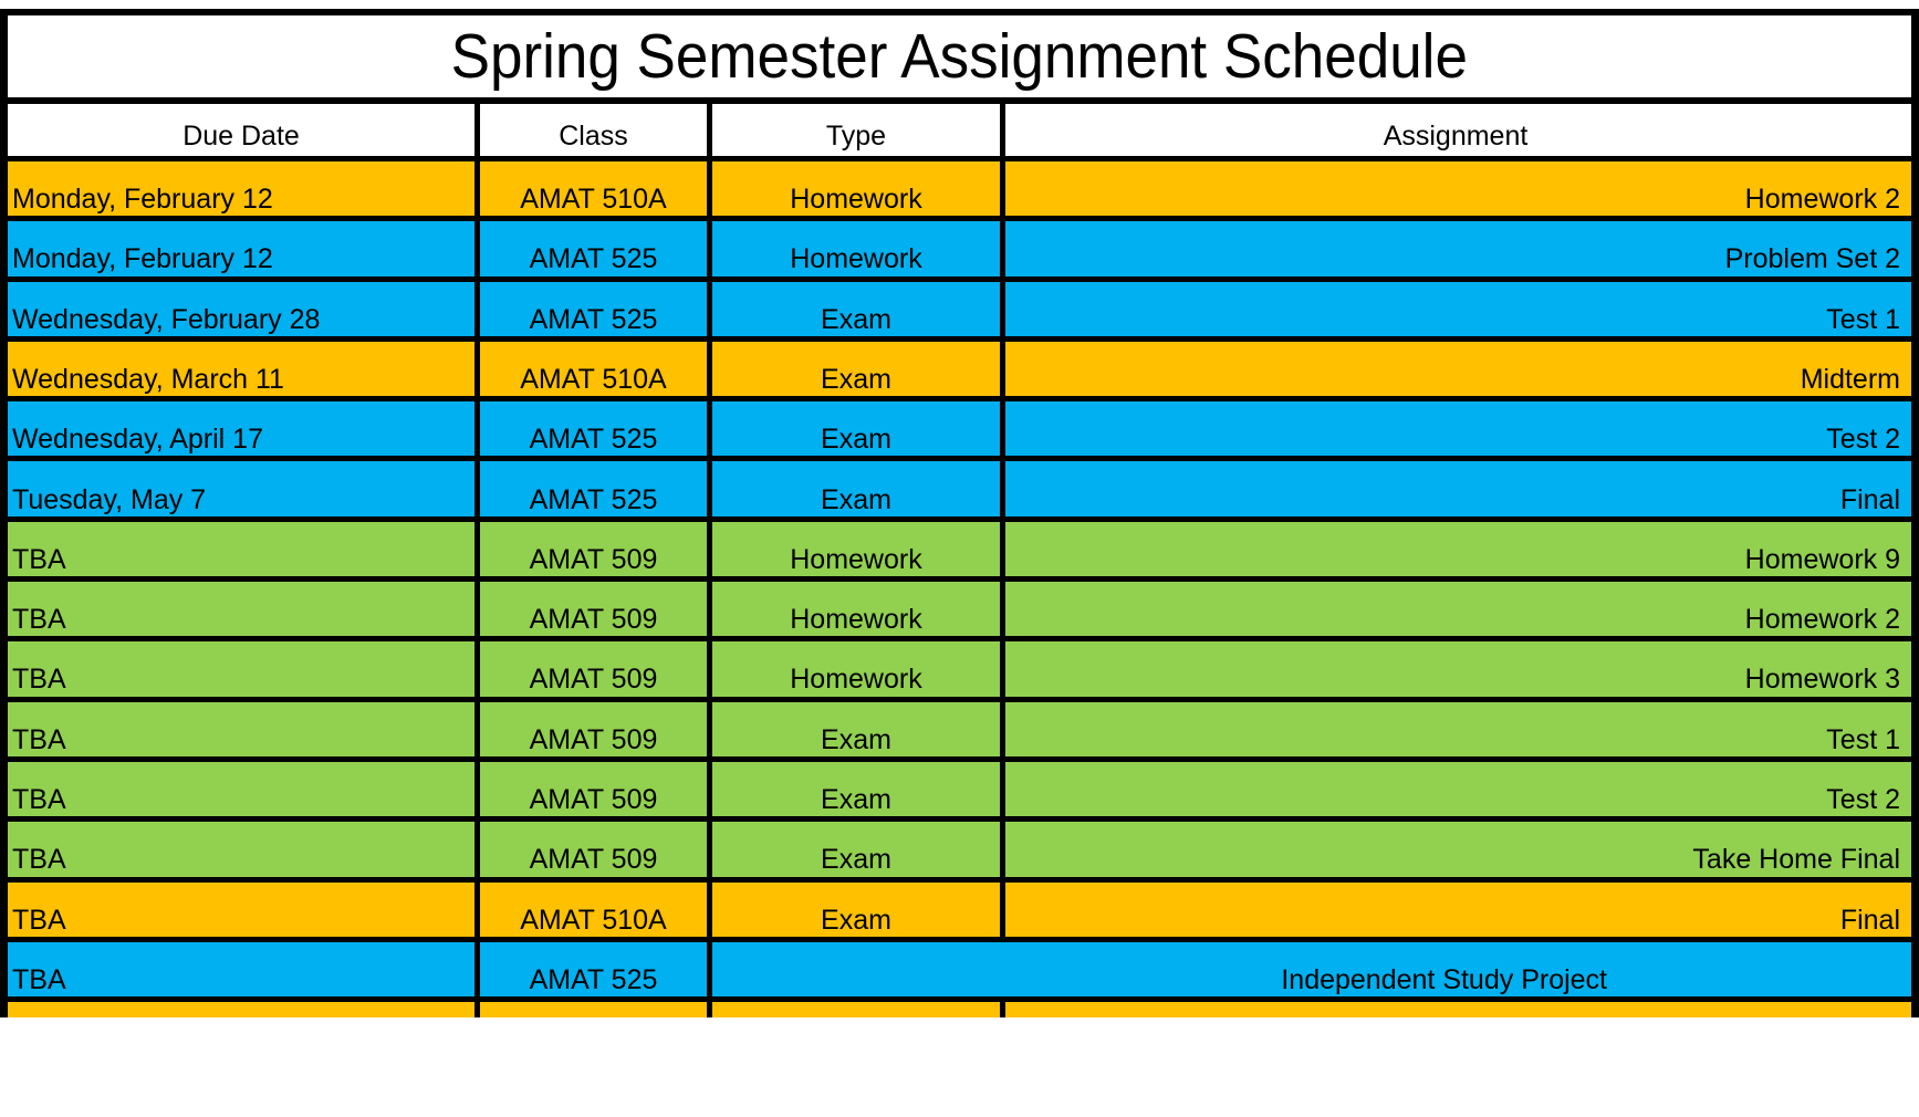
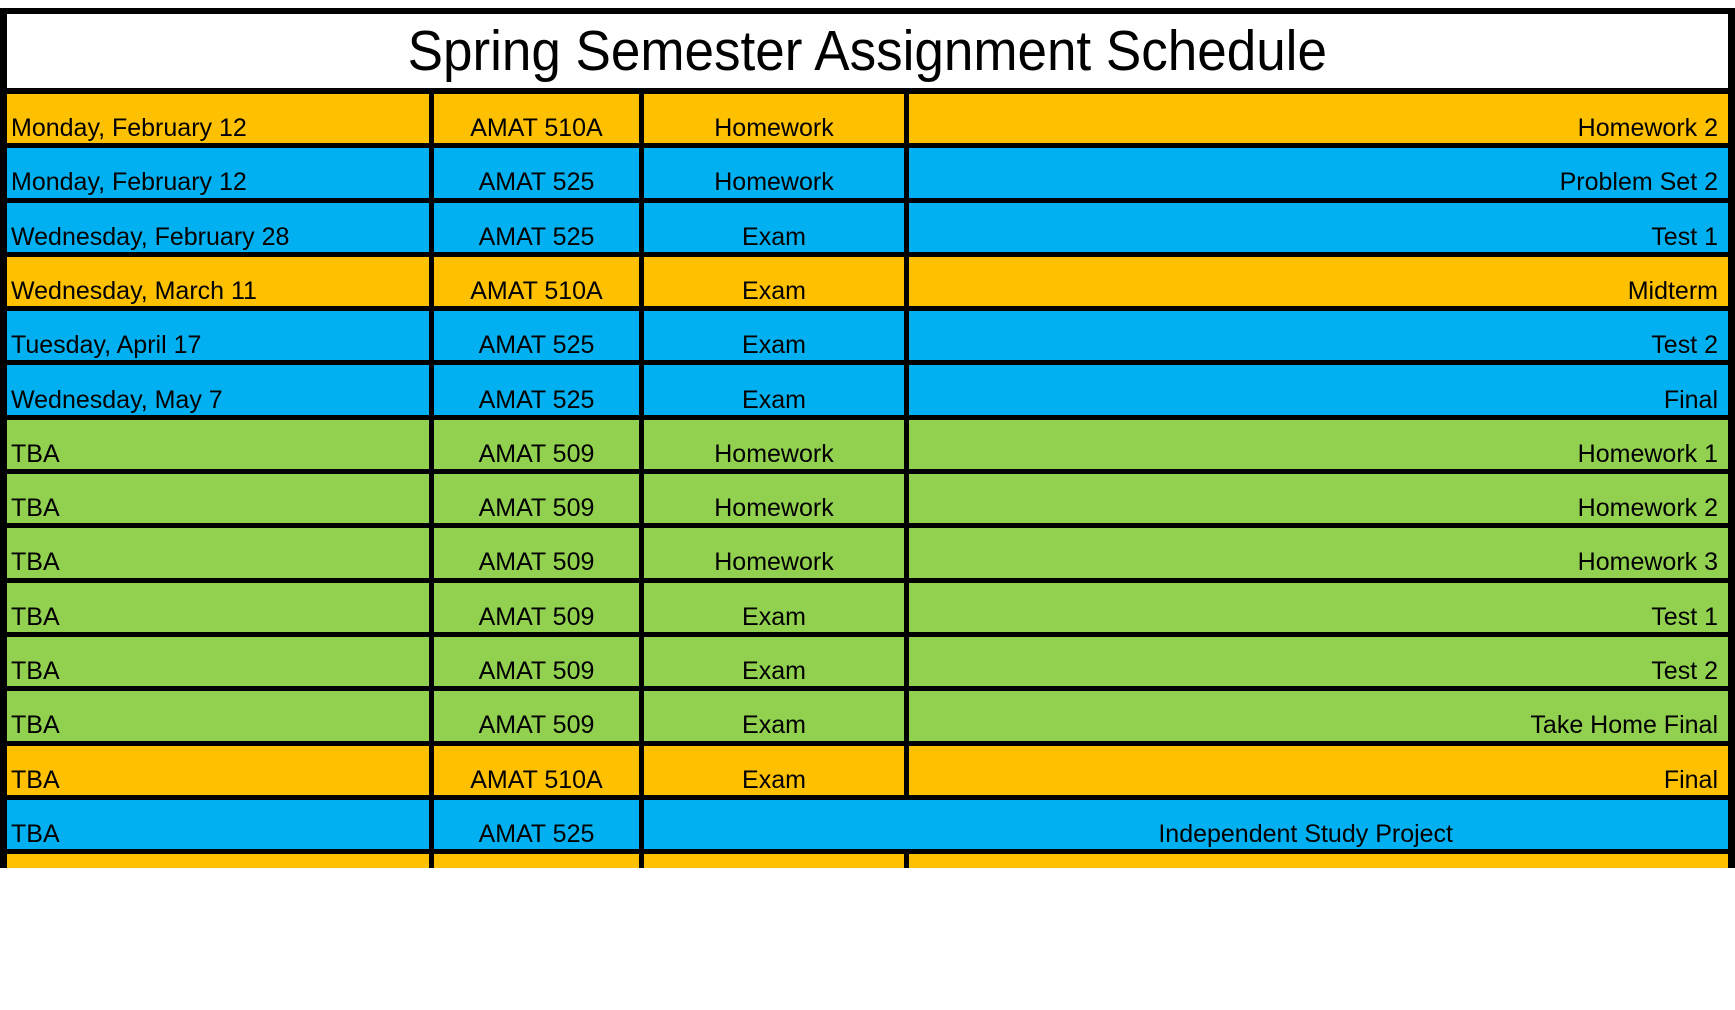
  Spring Semester Assignment Schedule
- Due Date
- Class
- Type
- Assignment
  Monday, February 12
  AMAT 510A
  Homework
  Homework 2
  Monday, February 12
  AMAT 525
  Homework
  Problem Set 2
  Wednesday, February 28
  AMAT 525
  Exam
  Test 1
  Wednesday, March 11
  AMAT 510A
  Exam
  Midterm
- Wednesday, April 17
+ Tuesday, April 17
  AMAT 525
  Exam
  Test 2
- Tuesday, May 7
+ Wednesday, May 7
  AMAT 525
  Exam
  Final
  TBA
  AMAT 509
  Homework
- Homework 9
+ Homework 1
  TBA
  AMAT 509
  Homework
  Homework 2
  TBA
  AMAT 509
  Homework
  Homework 3
  TBA
  AMAT 509
  Exam
  Test 1
  TBA
  AMAT 509
  Exam
  Test 2
  TBA
  AMAT 509
  Exam
  Take Home Final
  TBA
  AMAT 510A
  Exam
  Final
  TBA
  AMAT 525
  Independent Study Project
